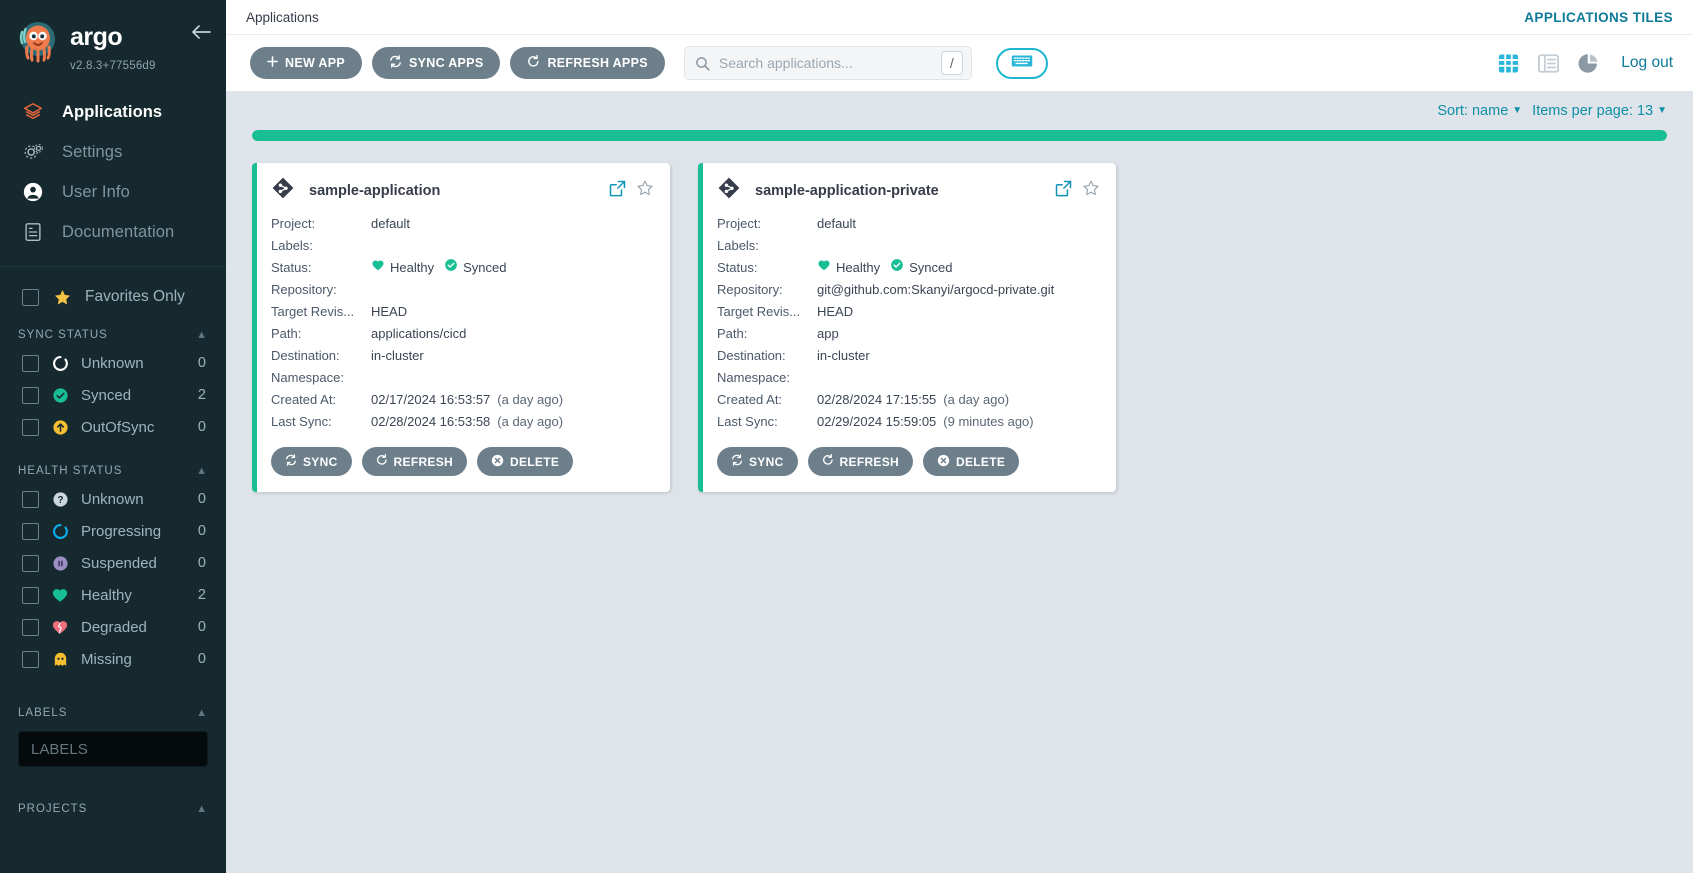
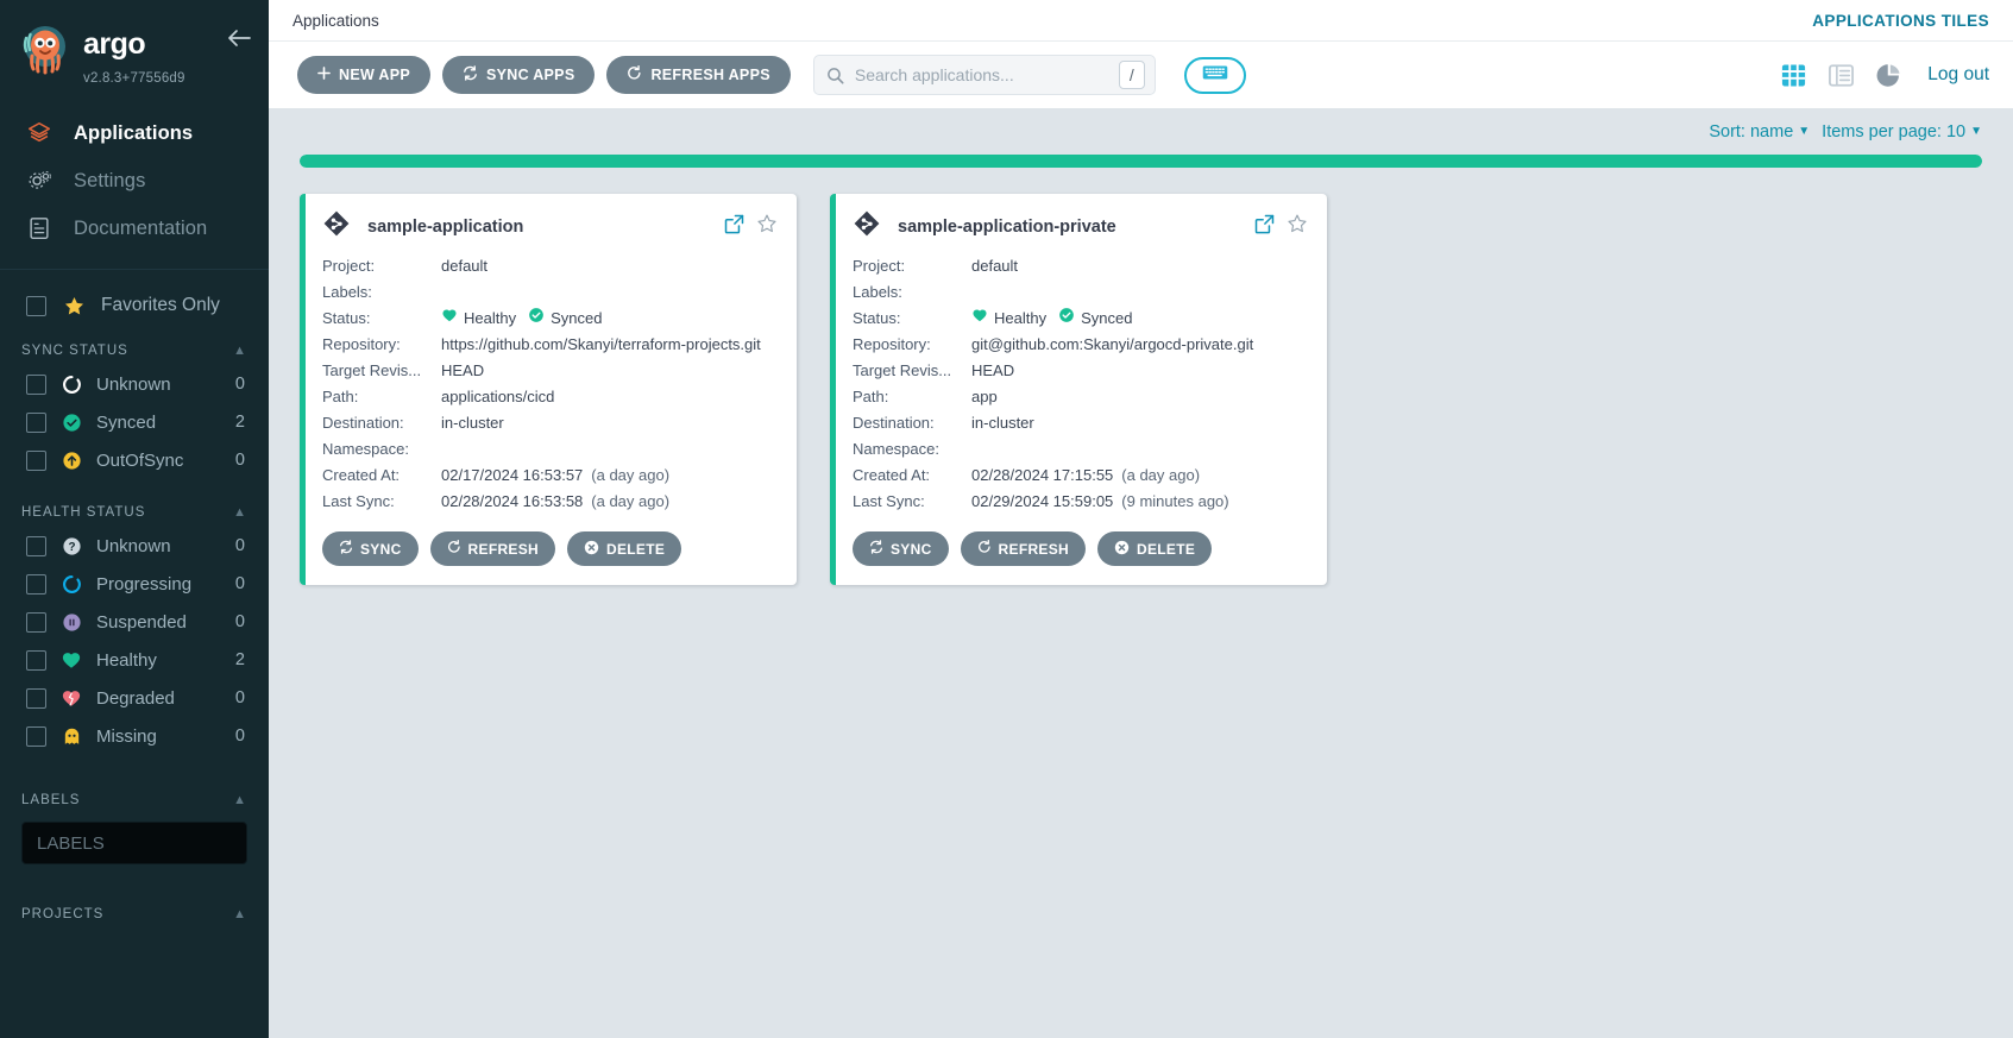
  argo
  v2.8.3+77556d9
  Applications
  Settings
- User Info
  Documentation
  Favorites Only
  SYNC STATUS
  ▲
  Unknown
  0
  Synced
  2
  OutOfSync
  0
  HEALTH STATUS
  ▲
  ?
  Unknown
  0
  Progressing
  0
  Suspended
  0
  Healthy
  2
  Degraded
  0
  Missing
  0
  LABELS
  ▲
  LABELS
  PROJECTS
  ▲
  Applications
  APPLICATIONS TILES
  NEW APP
  SYNC APPS
  REFRESH APPS
  Search applications...
  /
  Log out
  Sort: name
  ▼
- Items per page: 13
+ Items per page: 10
  ▼
  sample-application
  Project:
  default
  Labels:
  Status:
  Healthy
  Synced
  Repository:
+ https://github.com/Skanyi/terraform-projects.git
  Target Revis...
  HEAD
  Path:
  applications/cicd
  Destination:
  in-cluster
  Namespace:
  Created At:
  02/17/2024 16:53:57
  (a day ago)
  Last Sync:
  02/28/2024 16:53:58
  (a day ago)
  SYNC
  REFRESH
  DELETE
  sample-application-private
  Project:
  default
  Labels:
  Status:
  Healthy
  Synced
  Repository:
  git@github.com:Skanyi/argocd-private.git
  Target Revis...
  HEAD
  Path:
  app
  Destination:
  in-cluster
  Namespace:
  Created At:
  02/28/2024 17:15:55
  (a day ago)
  Last Sync:
  02/29/2024 15:59:05
  (9 minutes ago)
  SYNC
  REFRESH
  DELETE
